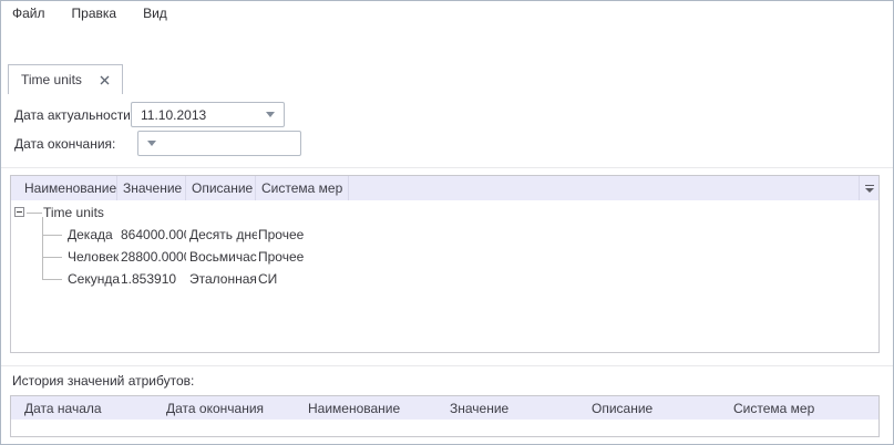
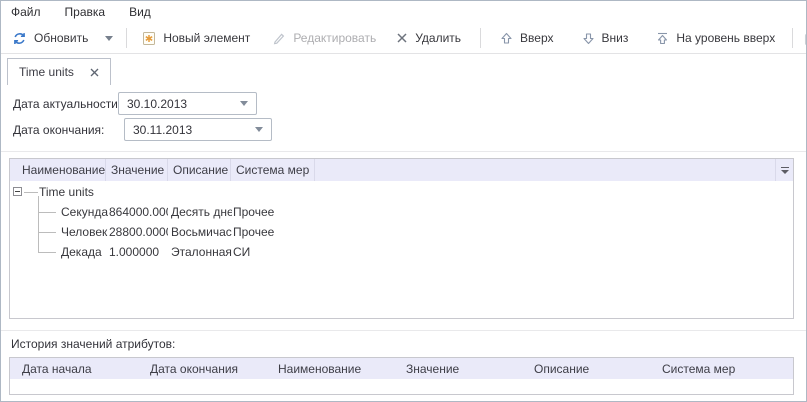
  Файл
  Правка
  Вид
+ Обновить
+ Новый элемент
+ Редактировать
+ Удалить
+ Вверх
+ Вниз
+ На уровень вверх
  Time units
  Дата актуальности
- 11.10.2013
+ 30.10.2013
  Дата окончания:
+ 30.11.2013
  Наименование
  Значение
  Описание
  Система мер
  Time units
- Декада
+ Секунда
  864000.00
  Десять дне
  Прочее
  Человек
  28800.000
  Восьмичас
  Прочее
- Секунда
+ Декада
- 1.853910
+ 1.000000
  Эталонная
  СИ
  История значений атрибутов:
  Дата начала
  Дата окончания
  Наименование
  Значение
  Описание
  Система мер
